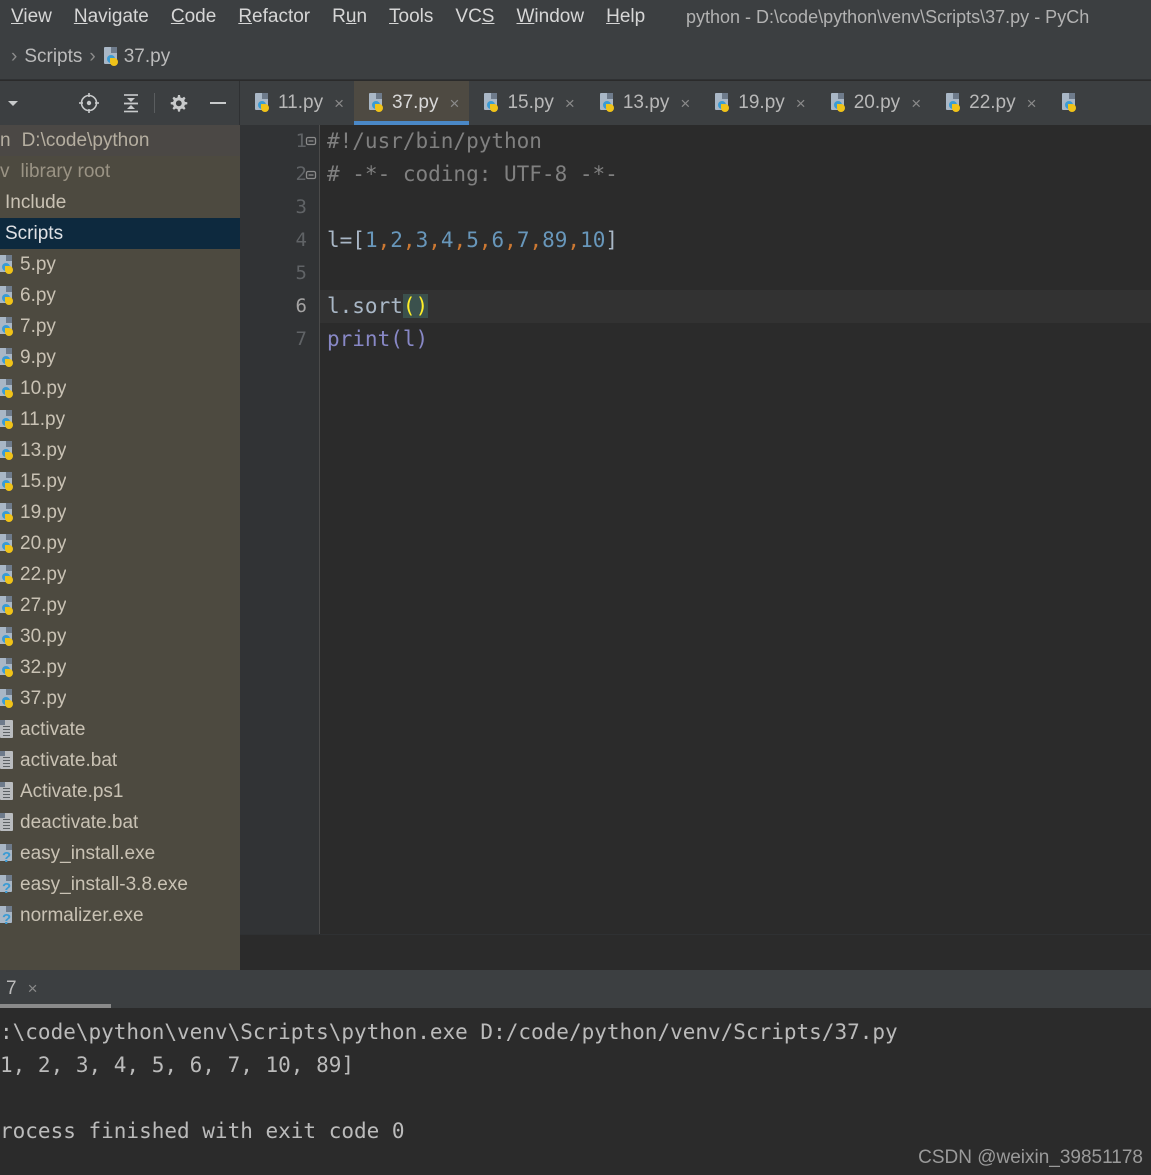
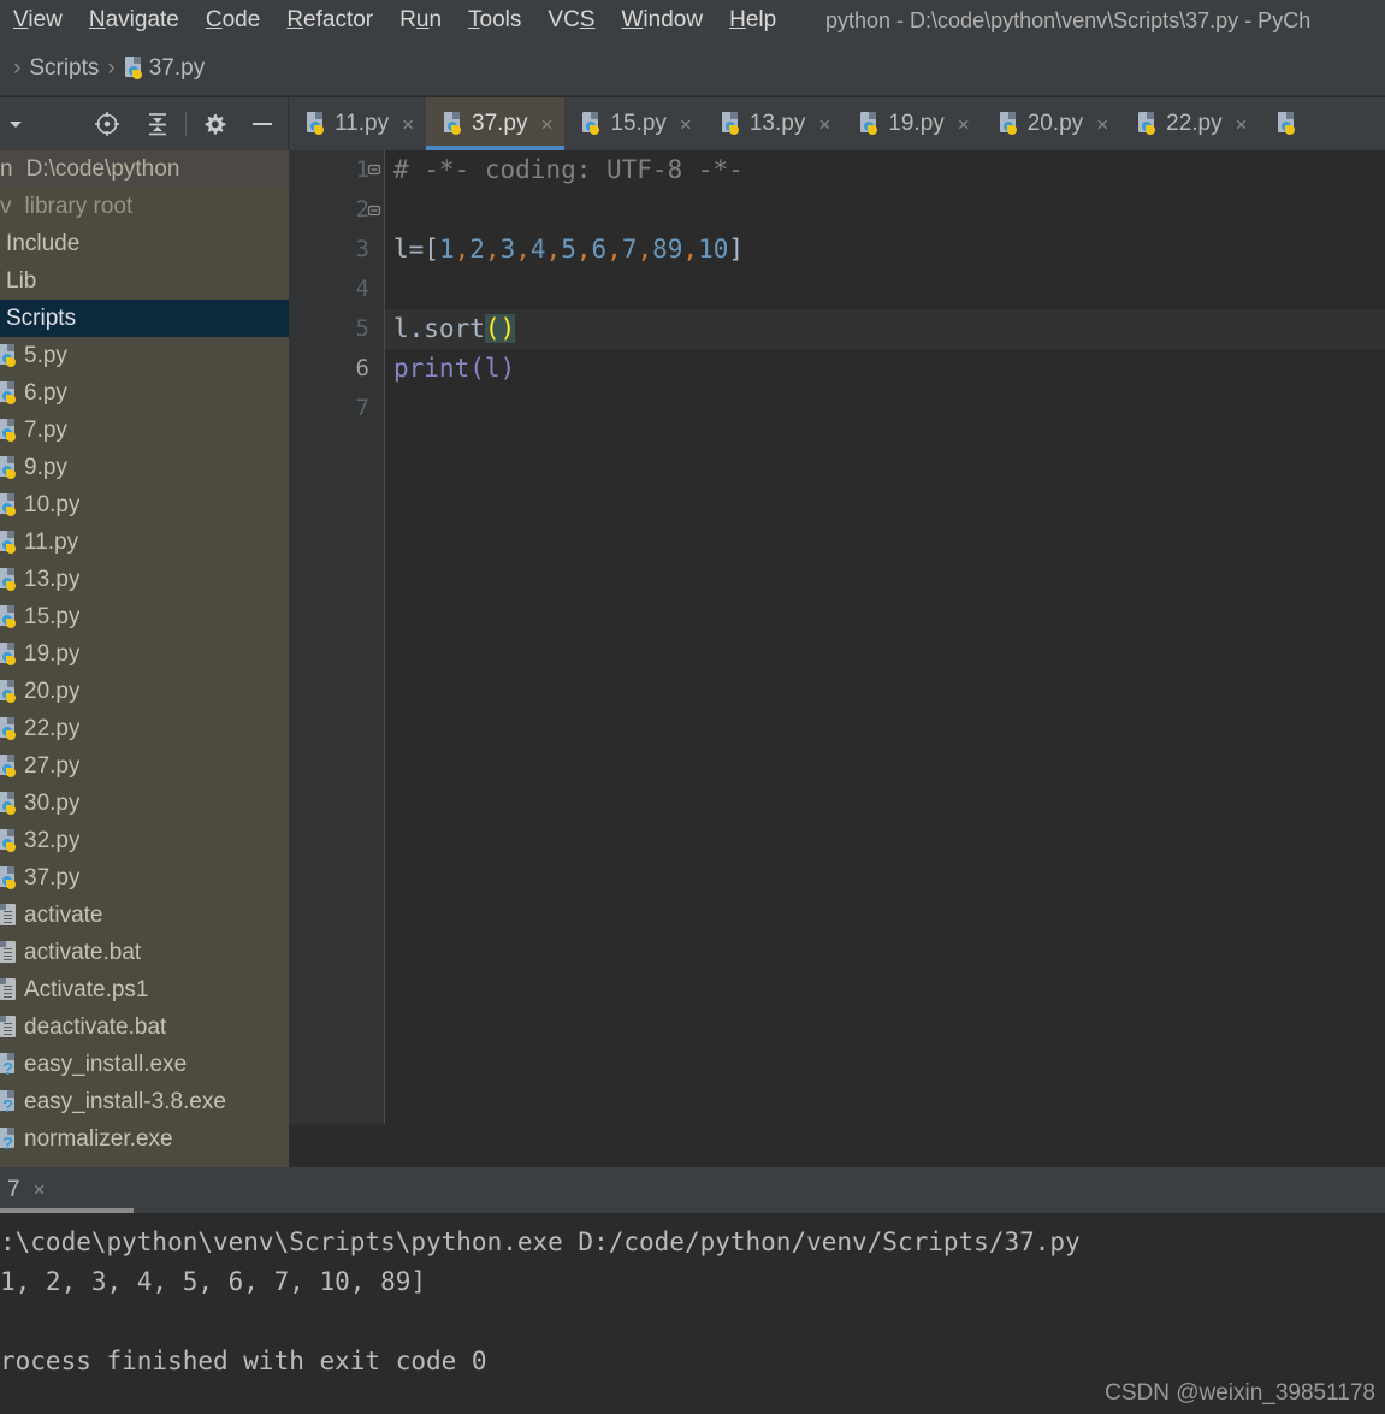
  View
  Navigate
  Code
  Refactor
  Run
  Tools
  VCS
  Window
  Help
  python - D:\code\python\venv\Scripts\37.py - PyCh
  ›
  Scripts
  ›
  37.py
  n
  D:\code\python
  v
  library root
  Include
+ Lib
  Scripts
  5.py
  6.py
  7.py
  9.py
  10.py
  11.py
  13.py
  15.py
  19.py
  20.py
  22.py
  27.py
  30.py
  32.py
  37.py
  activate
  activate.bat
  Activate.ps1
  deactivate.bat
  ?
  easy_install.exe
  ?
  easy_install-3.8.exe
  ?
  normalizer.exe
  11.py
  ×
  37.py
  ×
  15.py
  ×
  13.py
  ×
  19.py
  ×
  20.py
  ×
  22.py
  ×
  1
  2
  3
  4
  5
  6
  7
- #!/usr/bin/python
  # -*- coding: UTF-8 -*-
  l=[1,2,3,4,5,6,7,89,10]
  l.sort()
  print(l)
  7
  ×
  :\code\python\venv\Scripts\python.exe D:/code/python/venv/Scripts/37.py
  1, 2, 3, 4, 5, 6, 7, 10, 89]
  rocess finished with exit code 0
  CSDN @weixin_39851178
